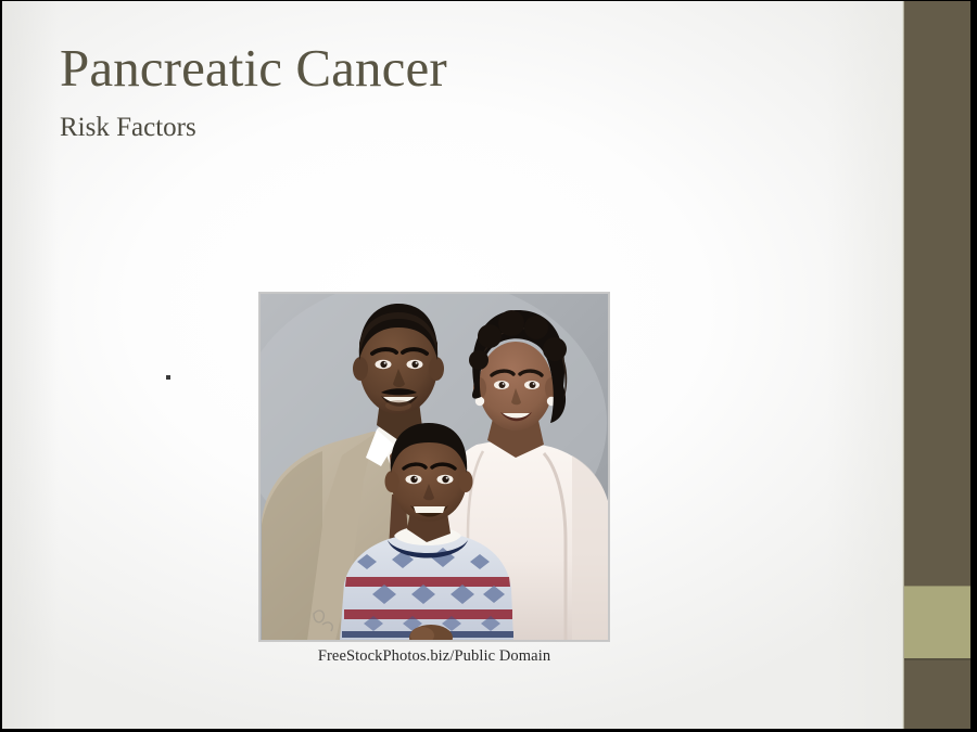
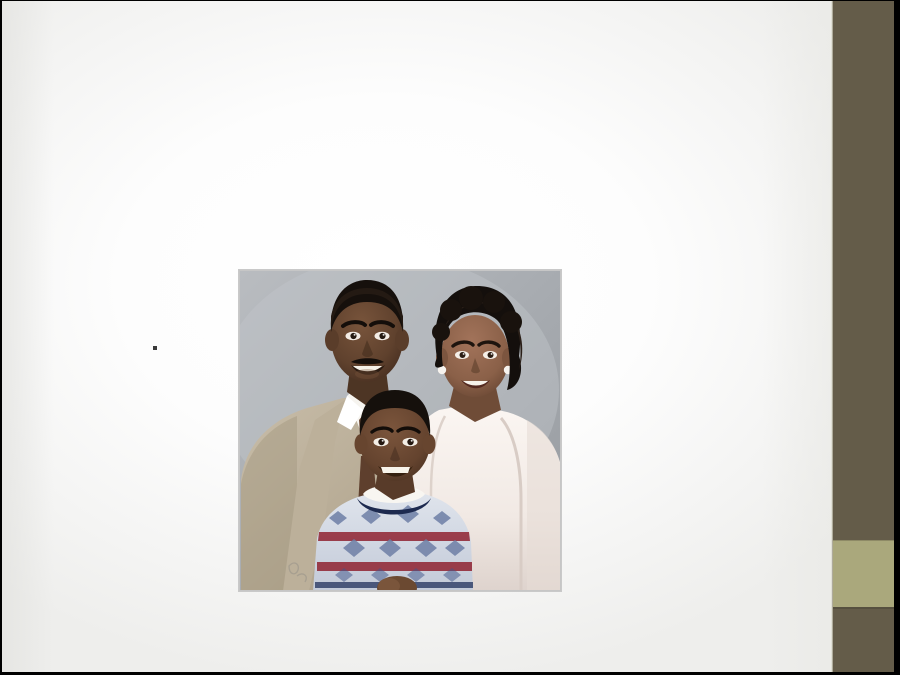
- Pancreatic Cancer
- Risk Factors
- FreeStockPhotos.biz/Public Domain
